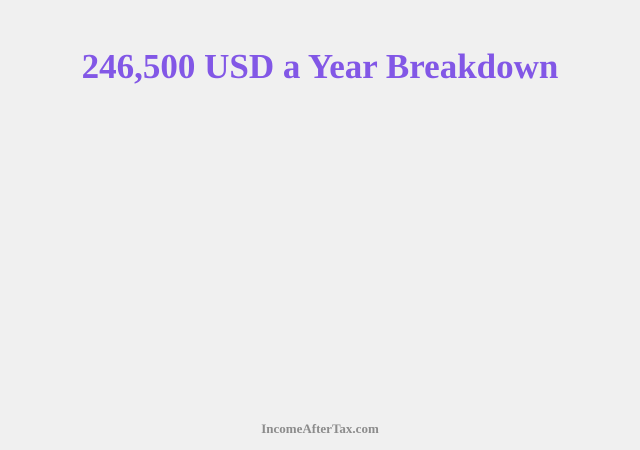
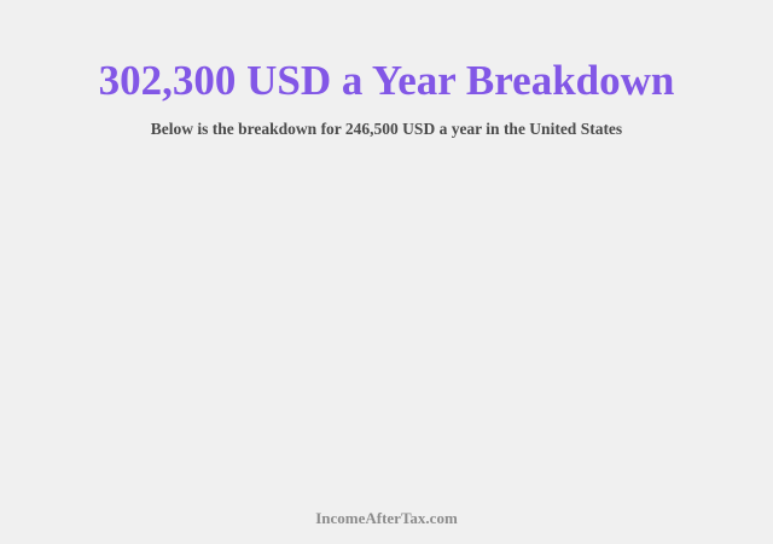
- 246,500 USD a Year Breakdown
+ 302,300 USD a Year Breakdown
+ Below is the breakdown for 246,500 USD a year in the United States
  IncomeAfterTax.com
